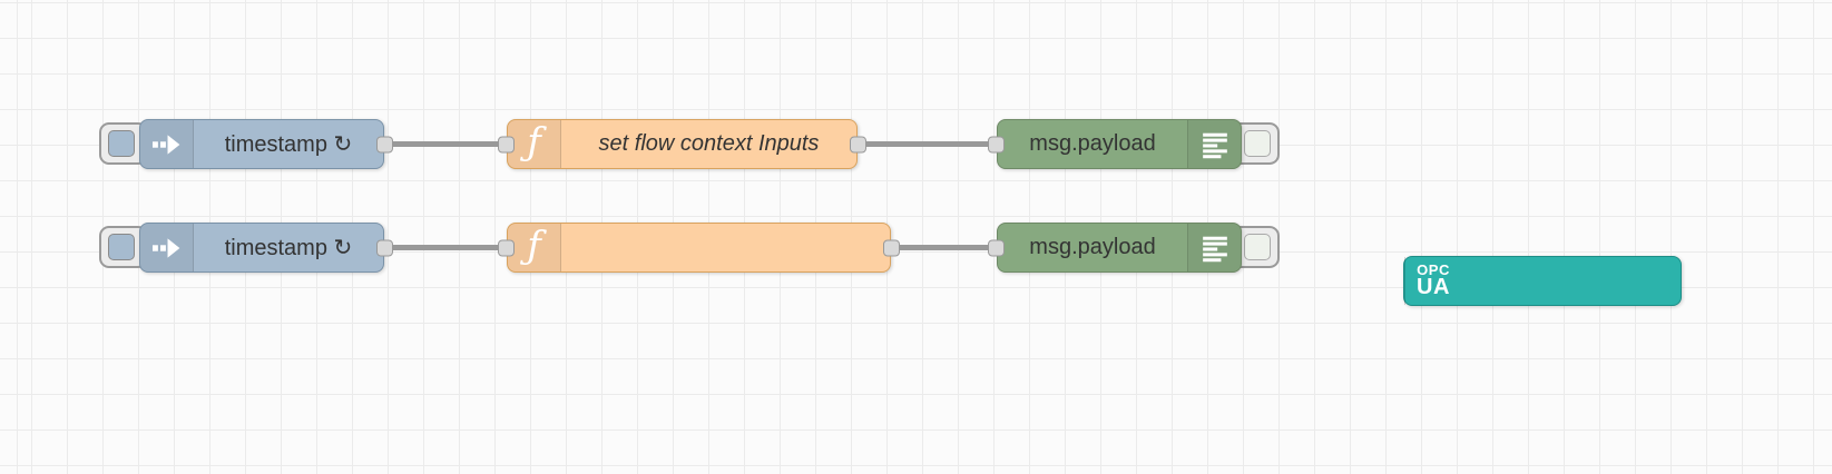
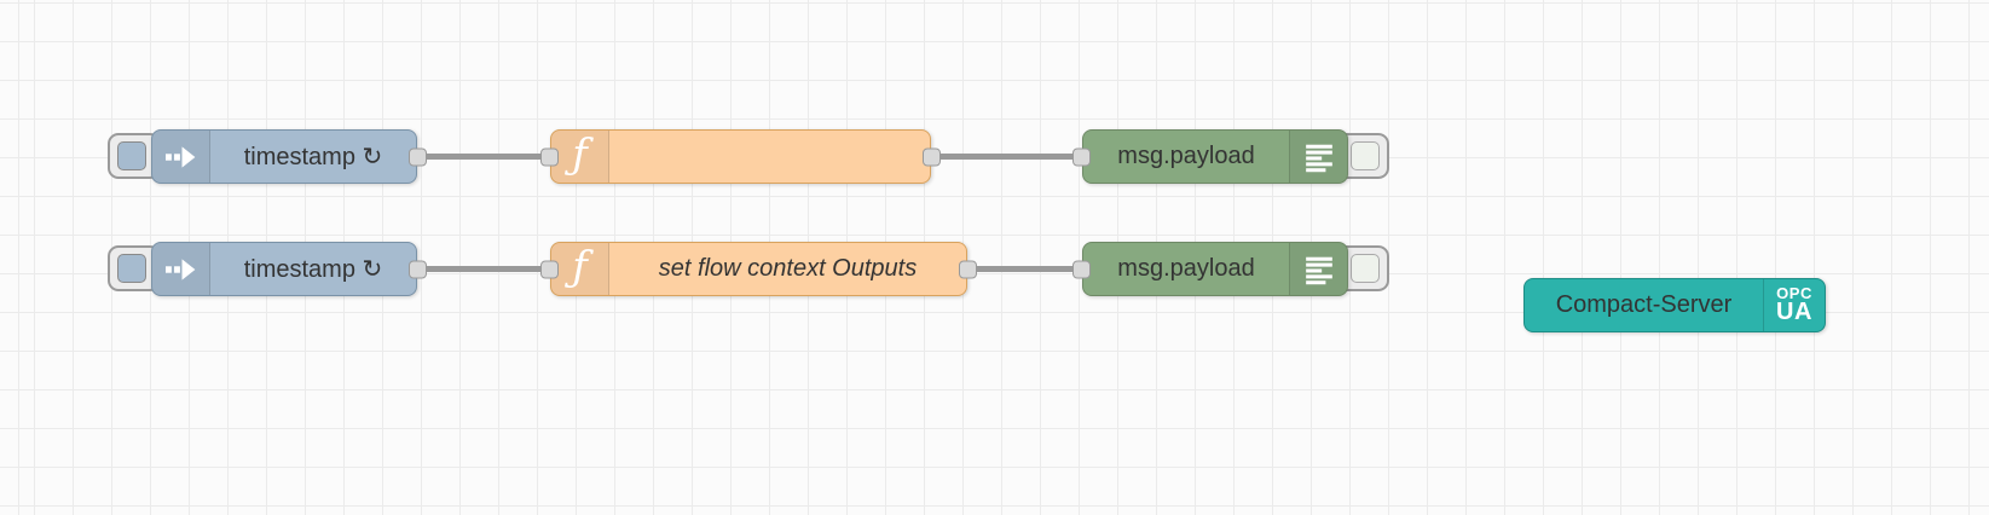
  timestamp ↻
  ƒ
- set flow context Inputs
  msg.payload
  timestamp ↻
  ƒ
+ set flow context Outputs
  msg.payload
+ Compact-Server
  OPC
  UA
